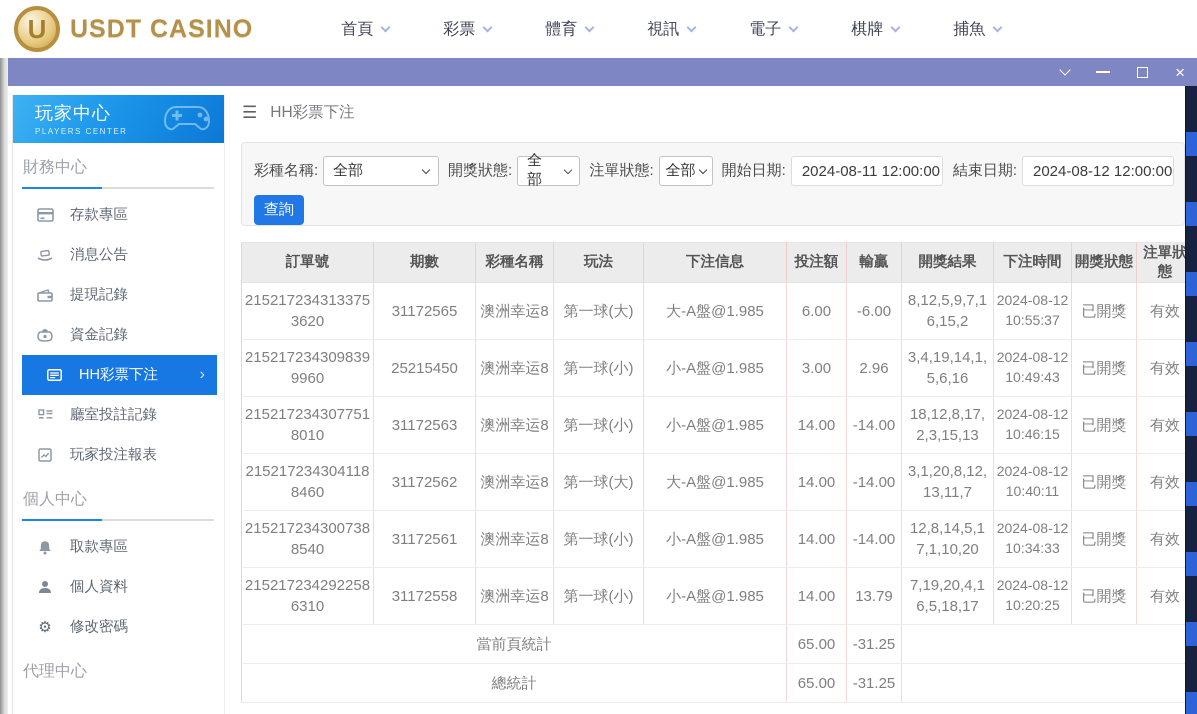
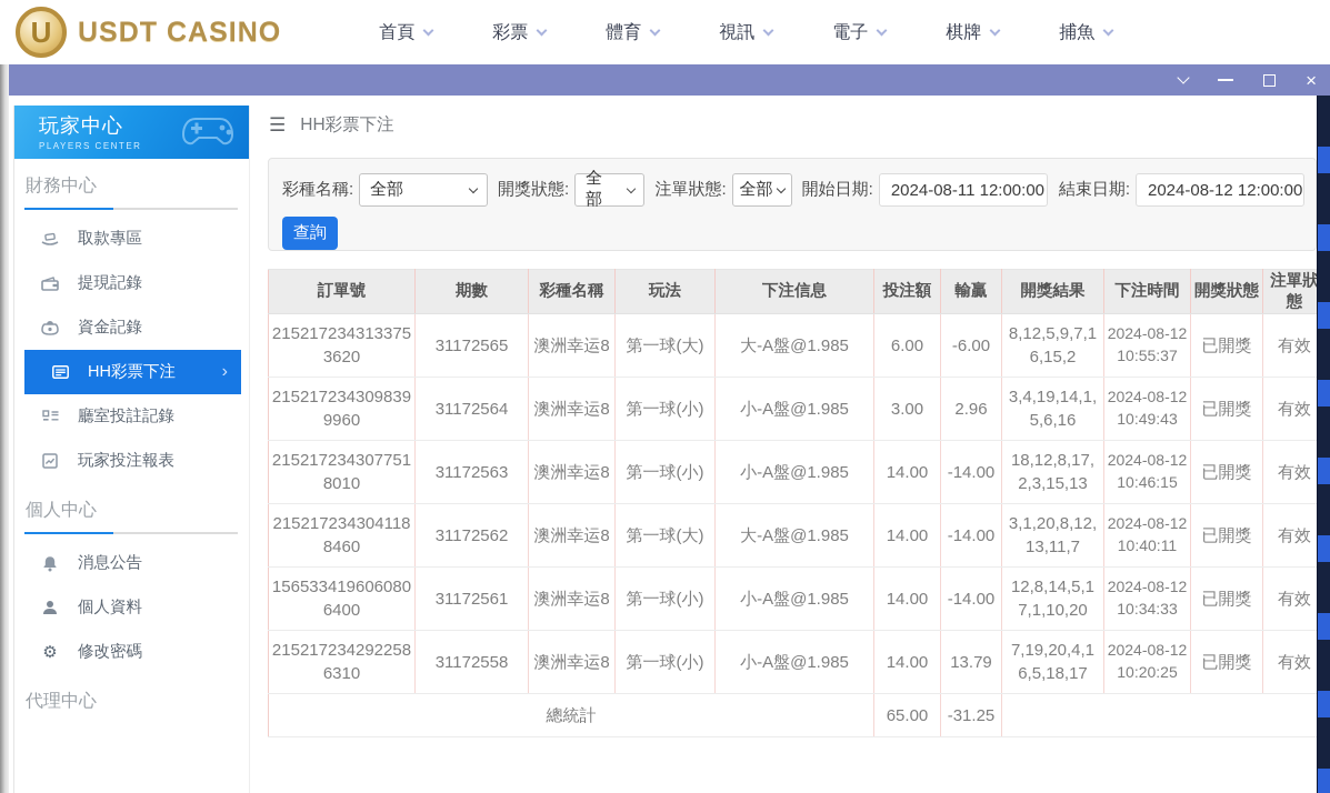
  U
  USDT CASINO
  首頁
  彩票
  體育
  視訊
  電子
  棋牌
  捕魚
  ×
  玩家中心
  PLAYERS CENTER
  財務中心
- 存款專區
- 消息公告
+ 取款專區
  提現記錄
  資金記錄
  HH彩票下注
  ›
  廳室投註記錄
  玩家投注報表
  個人中心
- 取款專區
+ 消息公告
  個人資料
  ⚙
  修改密碼
  代理中心
  ☰
  HH彩票下注
  彩種名稱:
  全部
  開獎狀態:
  全部
  注單狀態:
  全部
  開始日期:
  2024-08-11 12:00:00
  結束日期:
  2024-08-12 12:00:00
  查詢
  訂單號	期數	彩種名稱	玩法	下注信息	投注額	輸贏	開獎結果	下注時間	開獎狀態	注單狀態
  2152172343133753620	31172565	澳洲幸运8	第一球(大)	大-A盤@1.985	6.00	-6.00	8,12,5,9,7,16,15,2	2024-08-12 10:55:37	已開獎	有效
- 2152172343098399960	25215450	澳洲幸运8	第一球(小)	小-A盤@1.985	3.00	2.96	3,4,19,14,1,5,6,16	2024-08-12 10:49:43	已開獎	有效
+ 2152172343098399960	31172564	澳洲幸运8	第一球(小)	小-A盤@1.985	3.00	2.96	3,4,19,14,1,5,6,16	2024-08-12 10:49:43	已開獎	有效
  2152172343077518010	31172563	澳洲幸运8	第一球(小)	小-A盤@1.985	14.00	-14.00	18,12,8,17,2,3,15,13	2024-08-12 10:46:15	已開獎	有效
  2152172343041188460	31172562	澳洲幸运8	第一球(大)	大-A盤@1.985	14.00	-14.00	3,1,20,8,12,13,11,7	2024-08-12 10:40:11	已開獎	有效
- 2152172343007388540	31172561	澳洲幸运8	第一球(小)	小-A盤@1.985	14.00	-14.00	12,8,14,5,17,1,10,20	2024-08-12 10:34:33	已開獎	有效
+ 1565334196060806400	31172561	澳洲幸运8	第一球(小)	小-A盤@1.985	14.00	-14.00	12,8,14,5,17,1,10,20	2024-08-12 10:34:33	已開獎	有效
  2152172342922586310	31172558	澳洲幸运8	第一球(小)	小-A盤@1.985	14.00	13.79	7,19,20,4,16,5,18,17	2024-08-12 10:20:25	已開獎	有效
- 當前頁統計	65.00	-31.25
  總統計	65.00	-31.25
